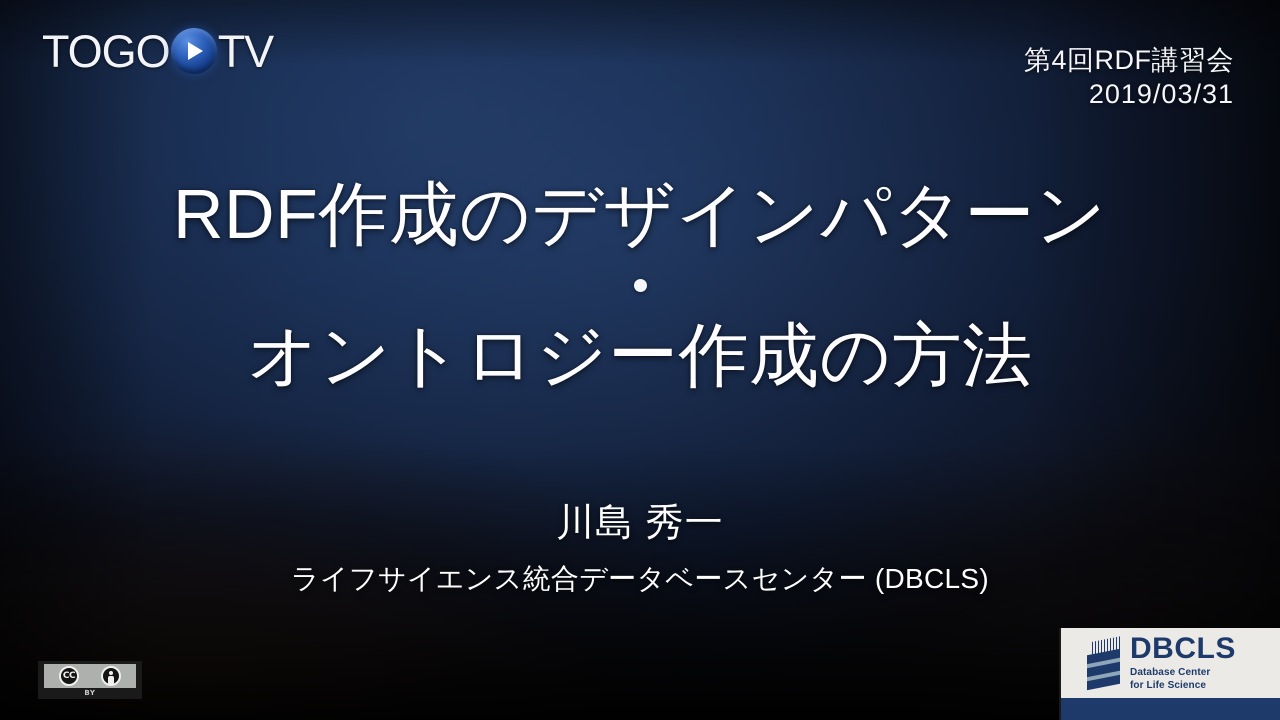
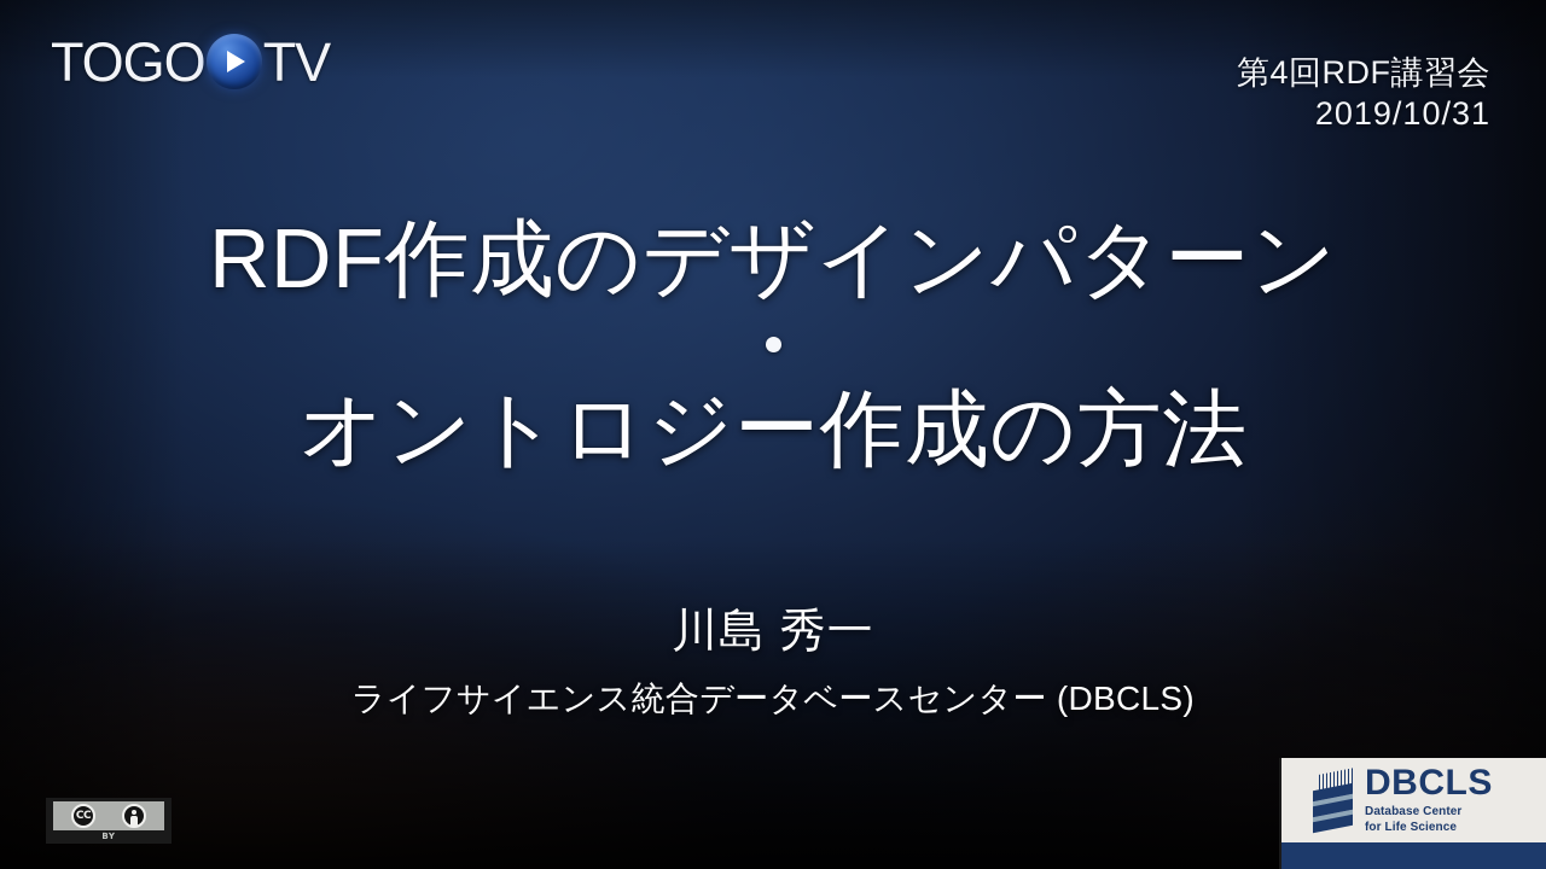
  TOGO
  TV
  第4回RDF講習会
- 2019/03/31
+ 2019/10/31
  RDF作成のデザインパターン
  オントロジー作成の方法
  川島 秀一
  ライフサイエンス統合データベースセンター (DBCLS)
  CC
  BY
  DBCLS
  Database Center
  for Life Science
